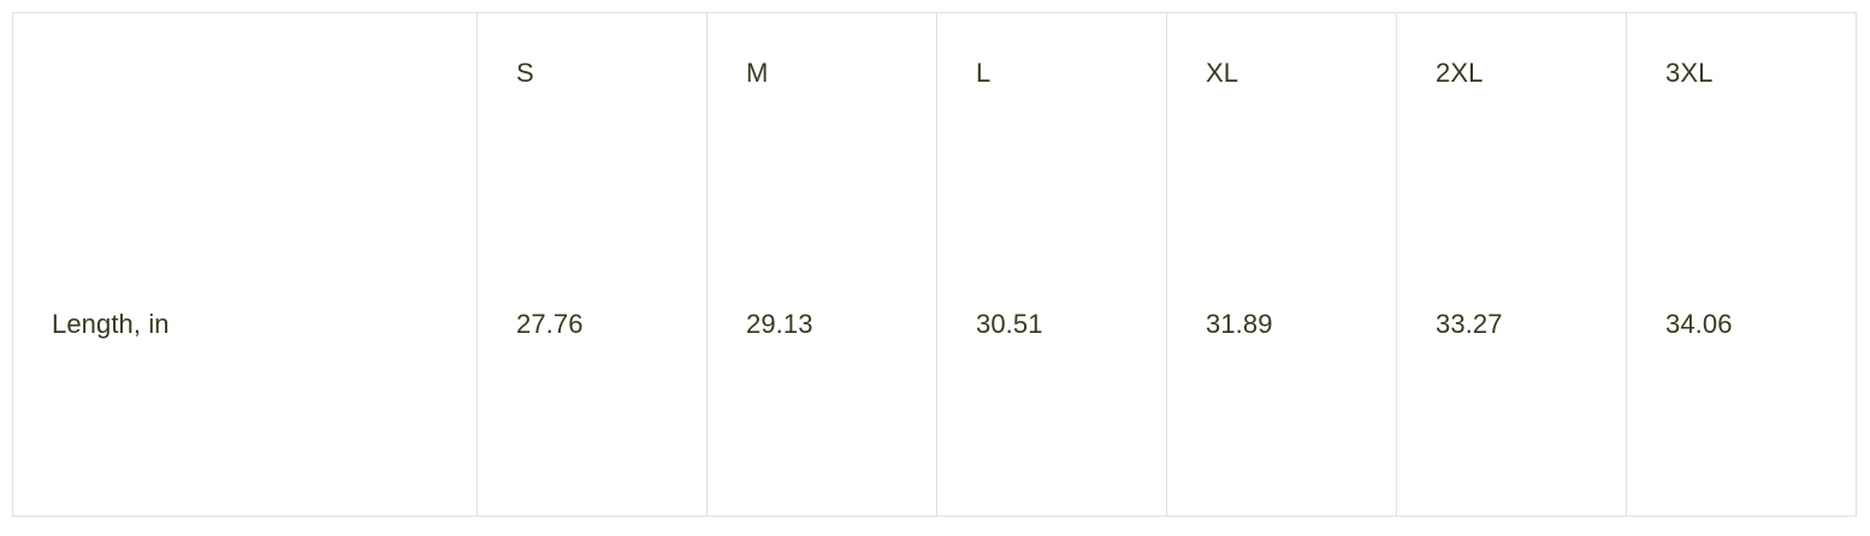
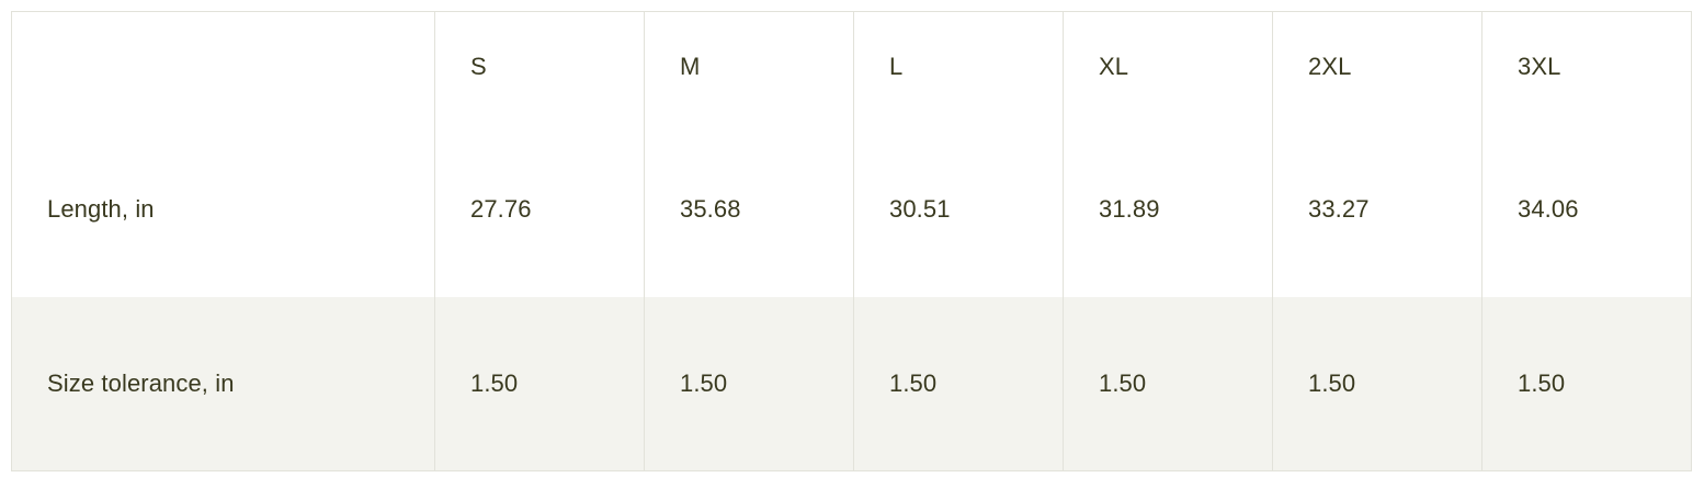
  	S	M	L	XL	2XL	3XL
- Length, in	27.76	29.13	30.51	31.89	33.27	34.06
+ Length, in	27.76	35.68	30.51	31.89	33.27	34.06
+ Size tolerance, in	1.50	1.50	1.50	1.50	1.50	1.50
